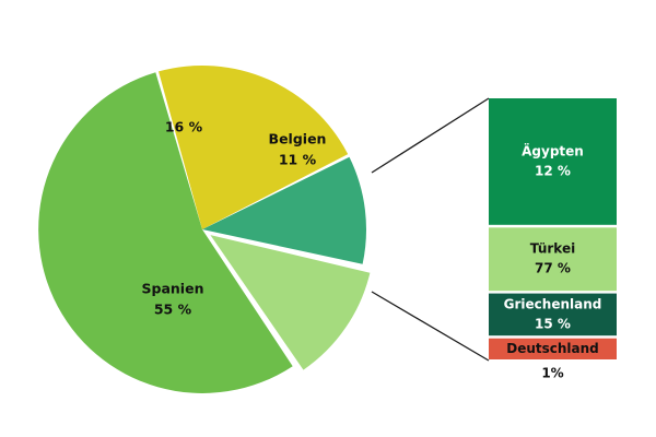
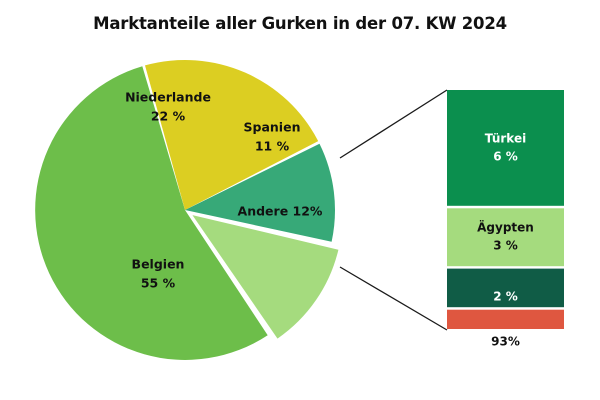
+ Marktanteile aller Gurken in der 07. KW 2024
+ Niederlande
- 16 %
+ 22 %
- Belgien
+ Spanien
  11 %
+ Andere 12%
- Spanien
+ Belgien
  55 %
- Ägypten
+ Türkei
- 12 %
+ 6 %
- Türkei
+ Ägypten
- 77 %
+ 3 %
- Griechenland
- 15 %
+ 2 %
- Deutschland
- 1%
+ 93%
